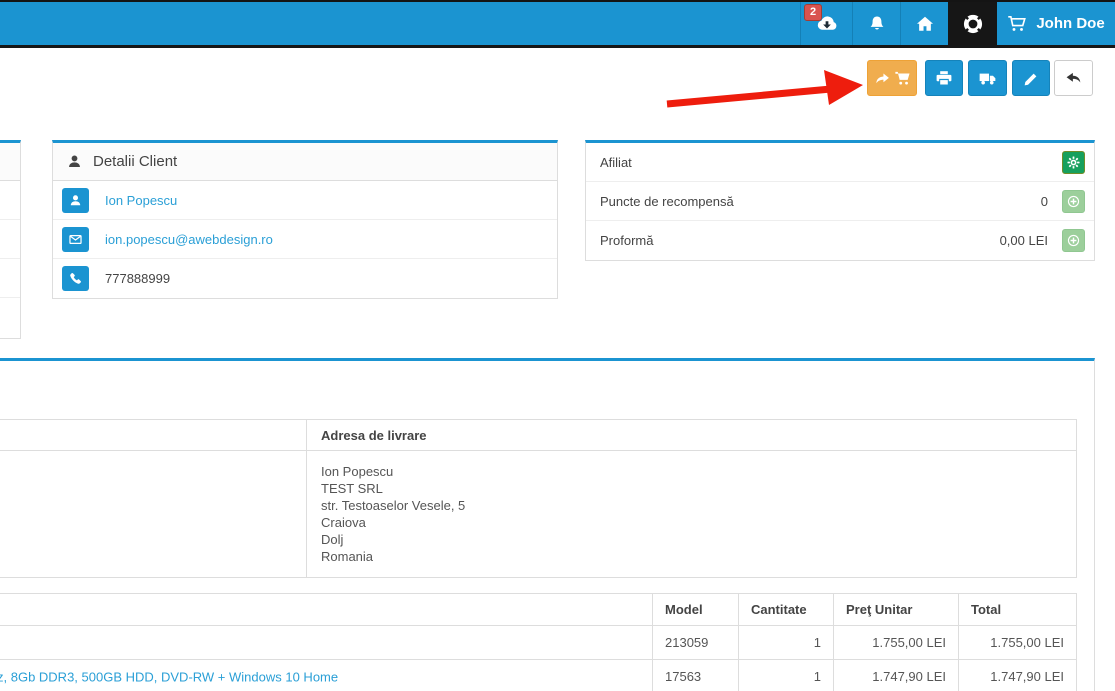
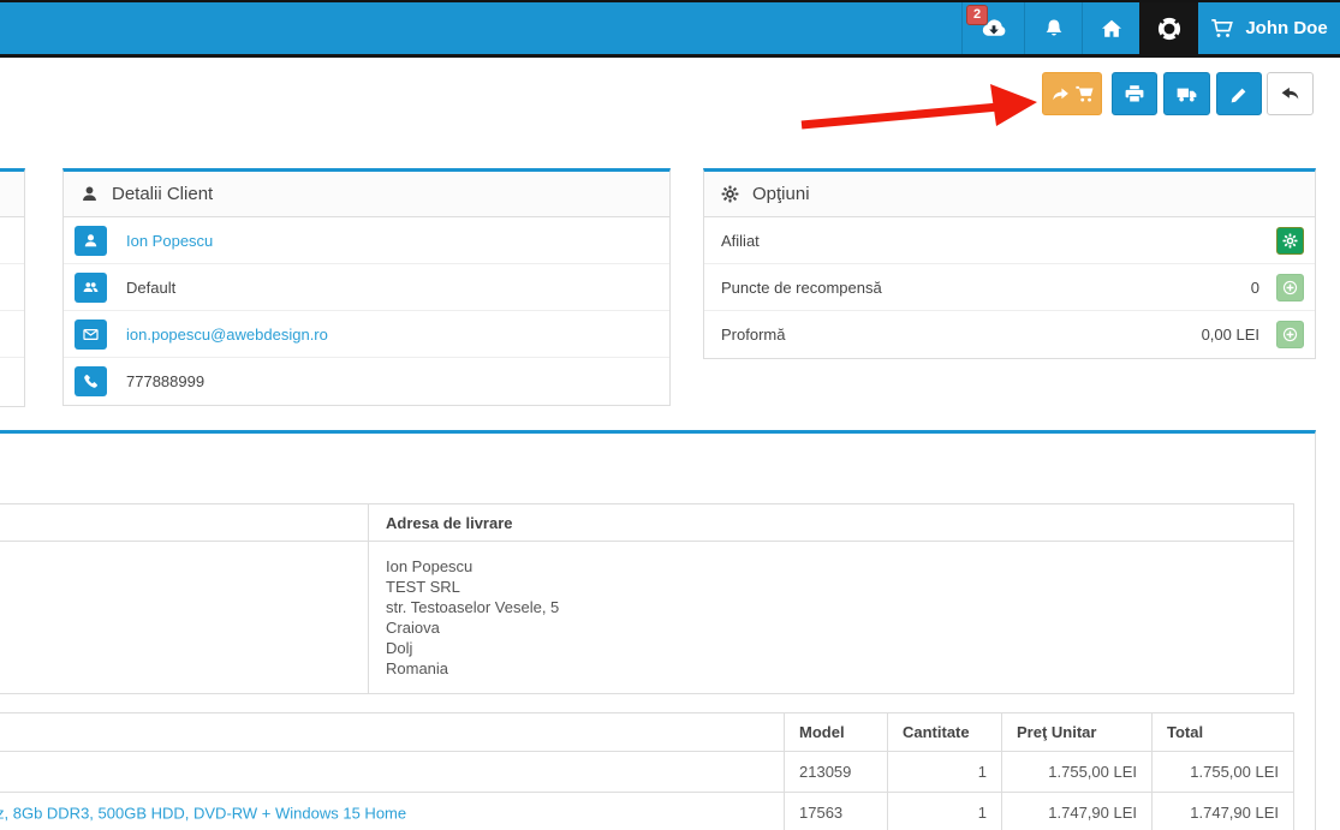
  2
  John Doe
  Detalii Client
  Ion Popescu
+ Default
  ion.popescu@awebdesign.ro
  777888999
+ Opţiuni
  Afiliat
  Puncte de recompensă
  0
  Proformă
  0,00 LEI
  	Adresa de livrare
  	Ion Popescu TEST SRL str. Testoaselor Vesele, 5 Craiova Dolj Romania
  	Model	Cantitate	Preţ Unitar	Total
  	213059	1	1.755,00 LEI	1.755,00 LEI
- z, 8Gb DDR3, 500GB HDD, DVD-RW + Windows 10 Home	17563	1	1.747,90 LEI	1.747,90 LEI
+ z, 8Gb DDR3, 500GB HDD, DVD-RW + Windows 15 Home	17563	1	1.747,90 LEI	1.747,90 LEI
